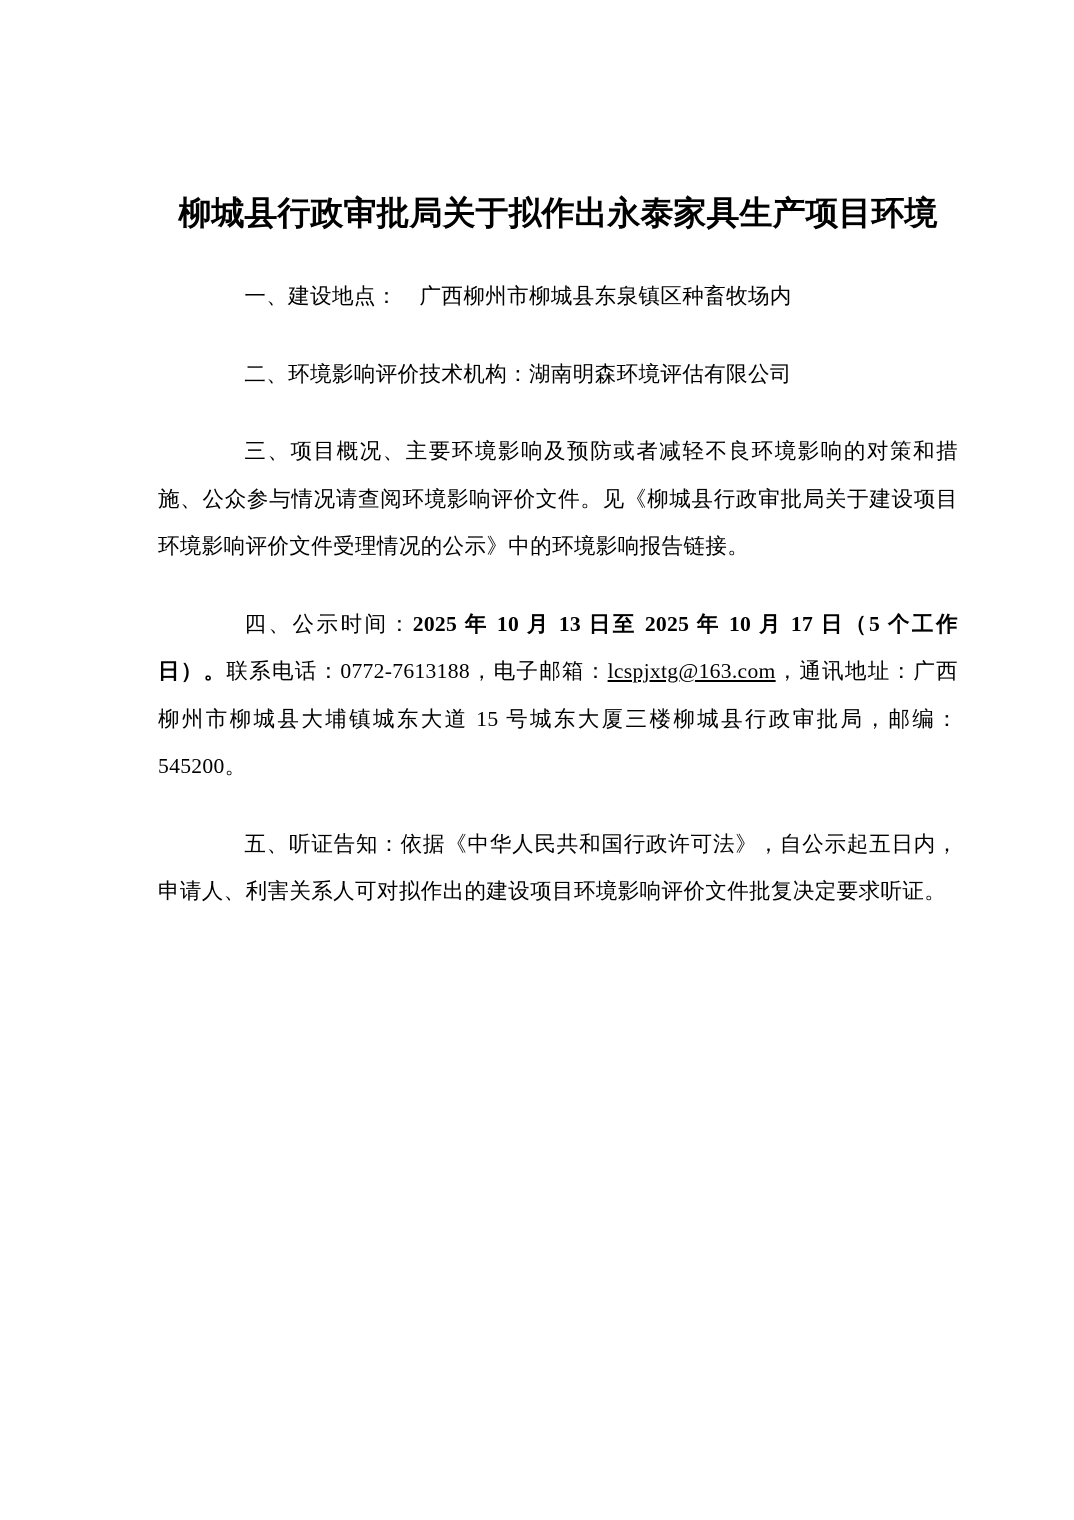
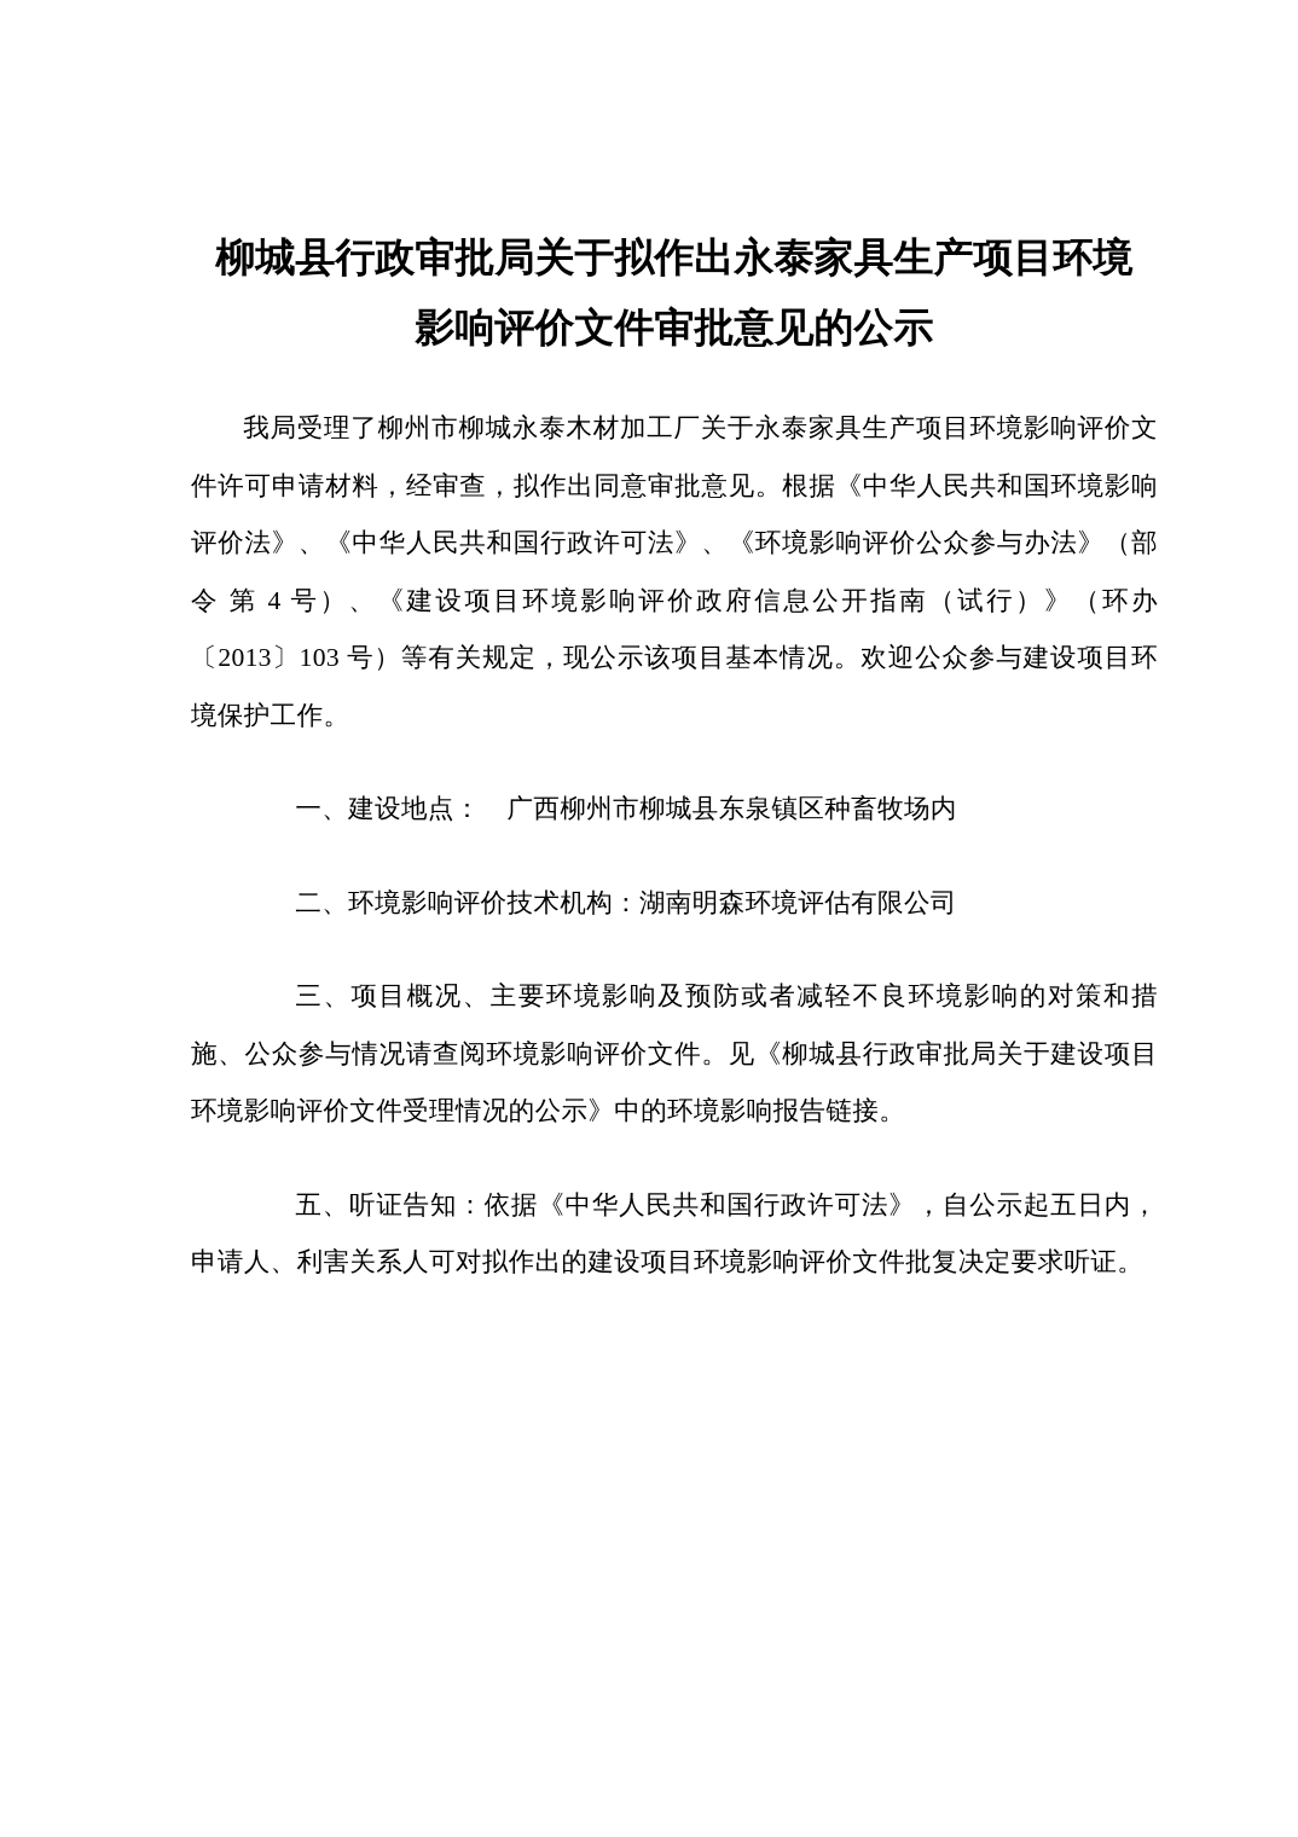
  柳城县行政审批局关于拟作出永泰家具生产项目环境
+ 影响评价文件审批意见的公示
+ 我局受理了柳州市柳城永泰木材加工厂关于永泰家具生产项目环境影响评价文件许可申请材料，经审查，拟作出同意审批意见。根据《中华人民共和国环境影响评价法》、《中华人民共和国行政许可法》、《环境影响评价公众参与办法》（部令 第 4 号）、《建设项目环境影响评价政府信息公开指南（试行）》（环办〔2013〕103 号）等有关规定，现公示该项目基本情况。欢迎公众参与建设项目环境保护工作。
  一、建设地点： 广西柳州市柳城县东泉镇区种畜牧场内
  二、环境影响评价技术机构：湖南明森环境评估有限公司
  三、项目概况、主要环境影响及预防或者减轻不良环境影响的对策和措施、公众参与情况请查阅环境影响评价文件。见《柳城县行政审批局关于建设项目环境影响评价文件受理情况的公示》中的环境影响报告链接。
- 四、公示时间：2025 年 10 月 13 日至 2025 年 10 月 17 日（5 个工作日）。联系电话：0772-7613188，电子邮箱：lcspjxtg@163.com，通讯地址：广西柳州市柳城县大埔镇城东大道 15 号城东大厦三楼柳城县行政审批局，邮编：545200。
  五、听证告知：依据《中华人民共和国行政许可法》，自公示起五日内，申请人、利害关系人可对拟作出的建设项目环境影响评价文件批复决定要求听证。
